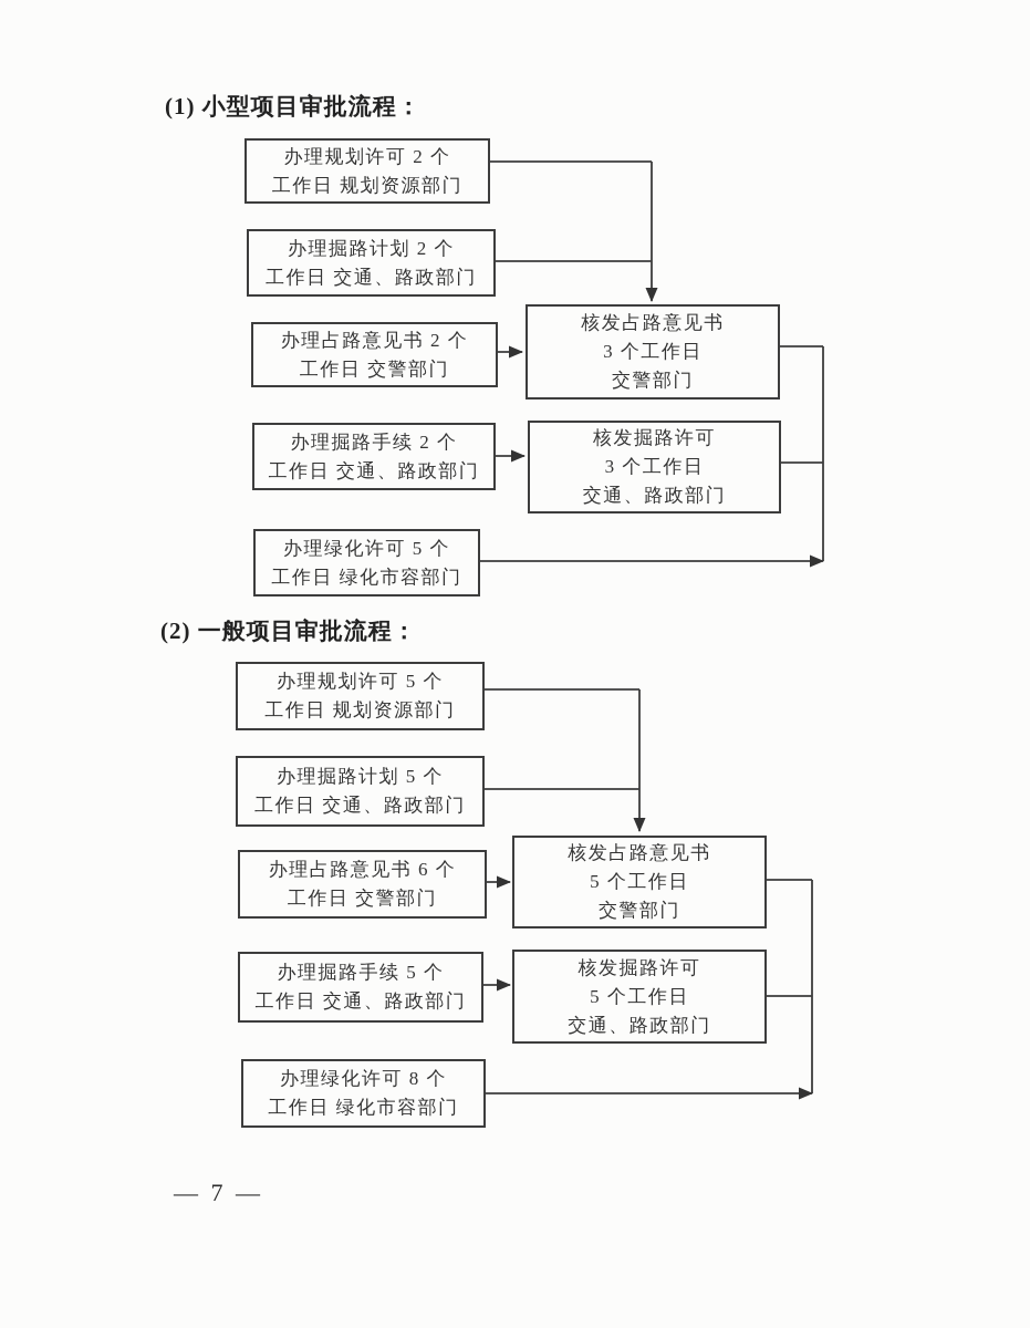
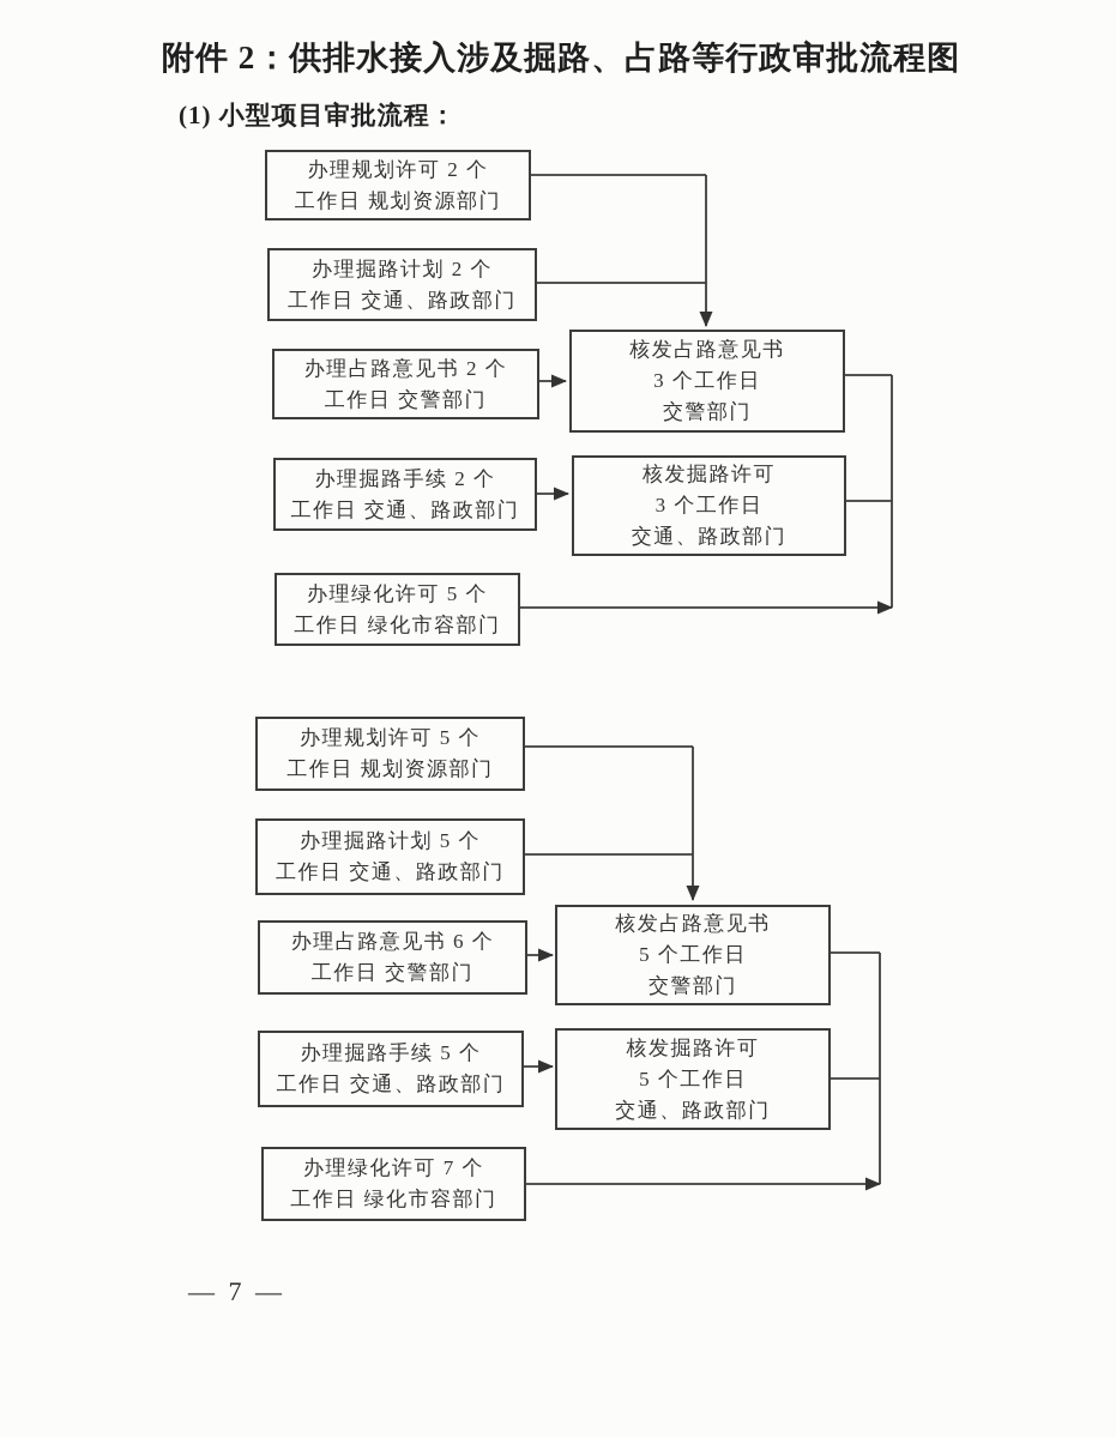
+ 附件 2：供排水接入涉及掘路、占路等行政审批流程图
  (1) 小型项目审批流程：
  办理规划许可 2 个
  工作日 规划资源部门
  办理掘路计划 2 个
  工作日 交通、路政部门
  办理占路意见书 2 个
  工作日 交警部门
  核发占路意见书
  3 个工作日
  交警部门
  办理掘路手续 2 个
  工作日 交通、路政部门
  核发掘路许可
  3 个工作日
  交通、路政部门
  办理绿化许可 5 个
  工作日 绿化市容部门
- (2) 一般项目审批流程：
  办理规划许可 5 个
  工作日 规划资源部门
  办理掘路计划 5 个
  工作日 交通、路政部门
  办理占路意见书 6 个
  工作日 交警部门
  核发占路意见书
  5 个工作日
  交警部门
  办理掘路手续 5 个
  工作日 交通、路政部门
  核发掘路许可
  5 个工作日
  交通、路政部门
- 办理绿化许可 8 个
+ 办理绿化许可 7 个
  工作日 绿化市容部门
  — 7 —
